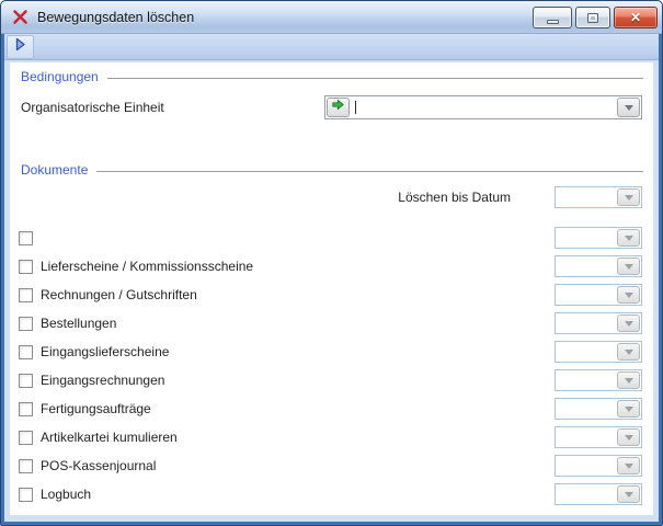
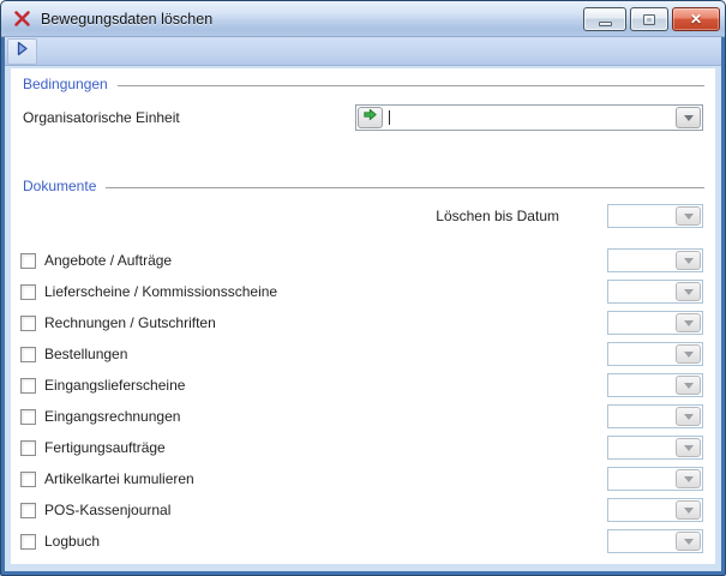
  Bewegungsdaten löschen
  ✕
  Bedingungen
  Organisatorische Einheit
  Dokumente
  Löschen bis Datum
+ Angebote / Aufträge
  Lieferscheine / Kommissionsscheine
  Rechnungen / Gutschriften
  Bestellungen
  Eingangslieferscheine
  Eingangsrechnungen
  Fertigungsaufträge
  Artikelkartei kumulieren
  POS-Kassenjournal
  Logbuch
